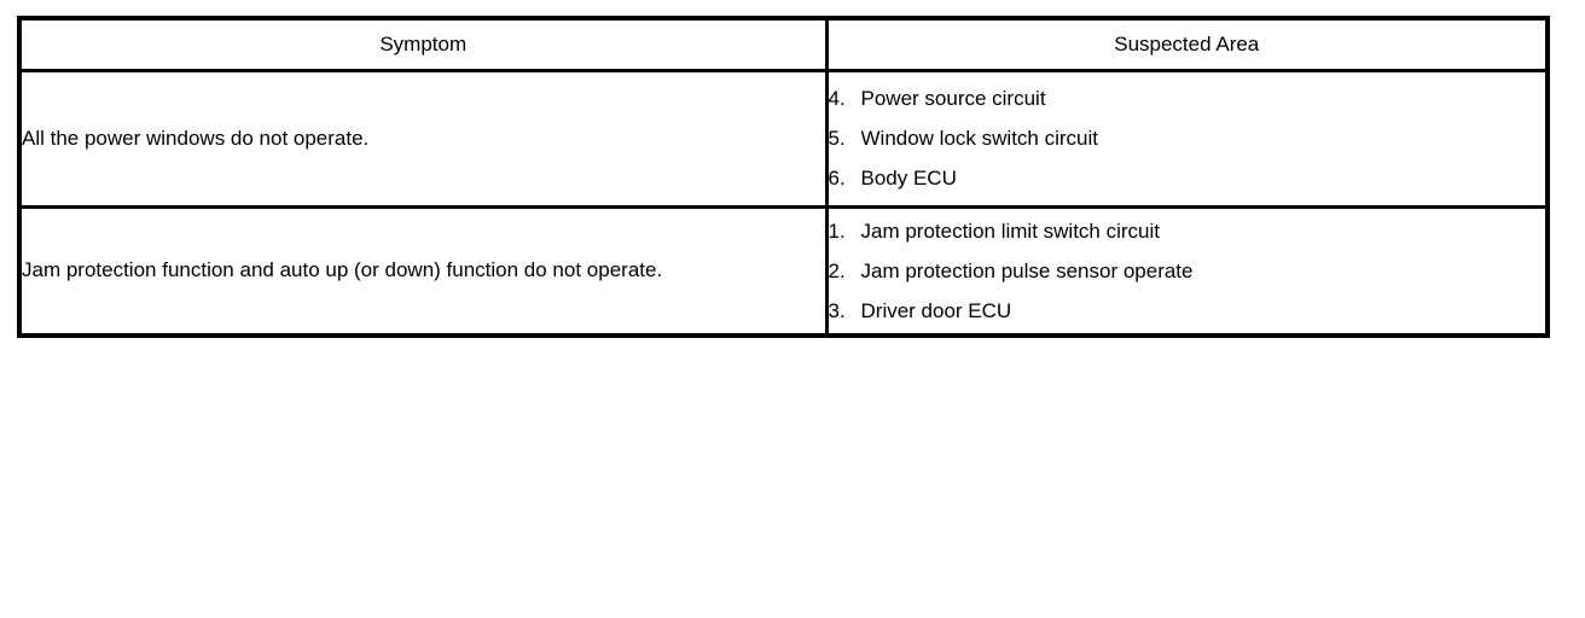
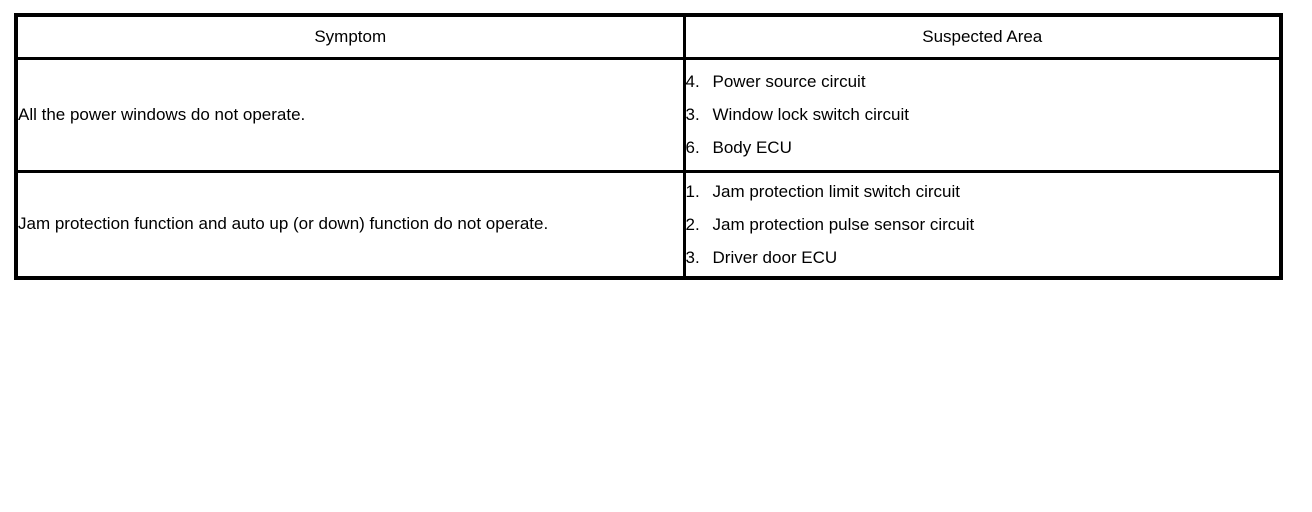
  Symptom	Suspected Area
- All the power windows do not operate.	4. Power source circuit 5. Window lock switch circuit 6. Body ECU
+ All the power windows do not operate.	4. Power source circuit 3. Window lock switch circuit 6. Body ECU
- Jam protection function and auto up (or down) function do not operate.	1. Jam protection limit switch circuit 2. Jam protection pulse sensor operate 3. Driver door ECU
+ Jam protection function and auto up (or down) function do not operate.	1. Jam protection limit switch circuit 2. Jam protection pulse sensor circuit 3. Driver door ECU
